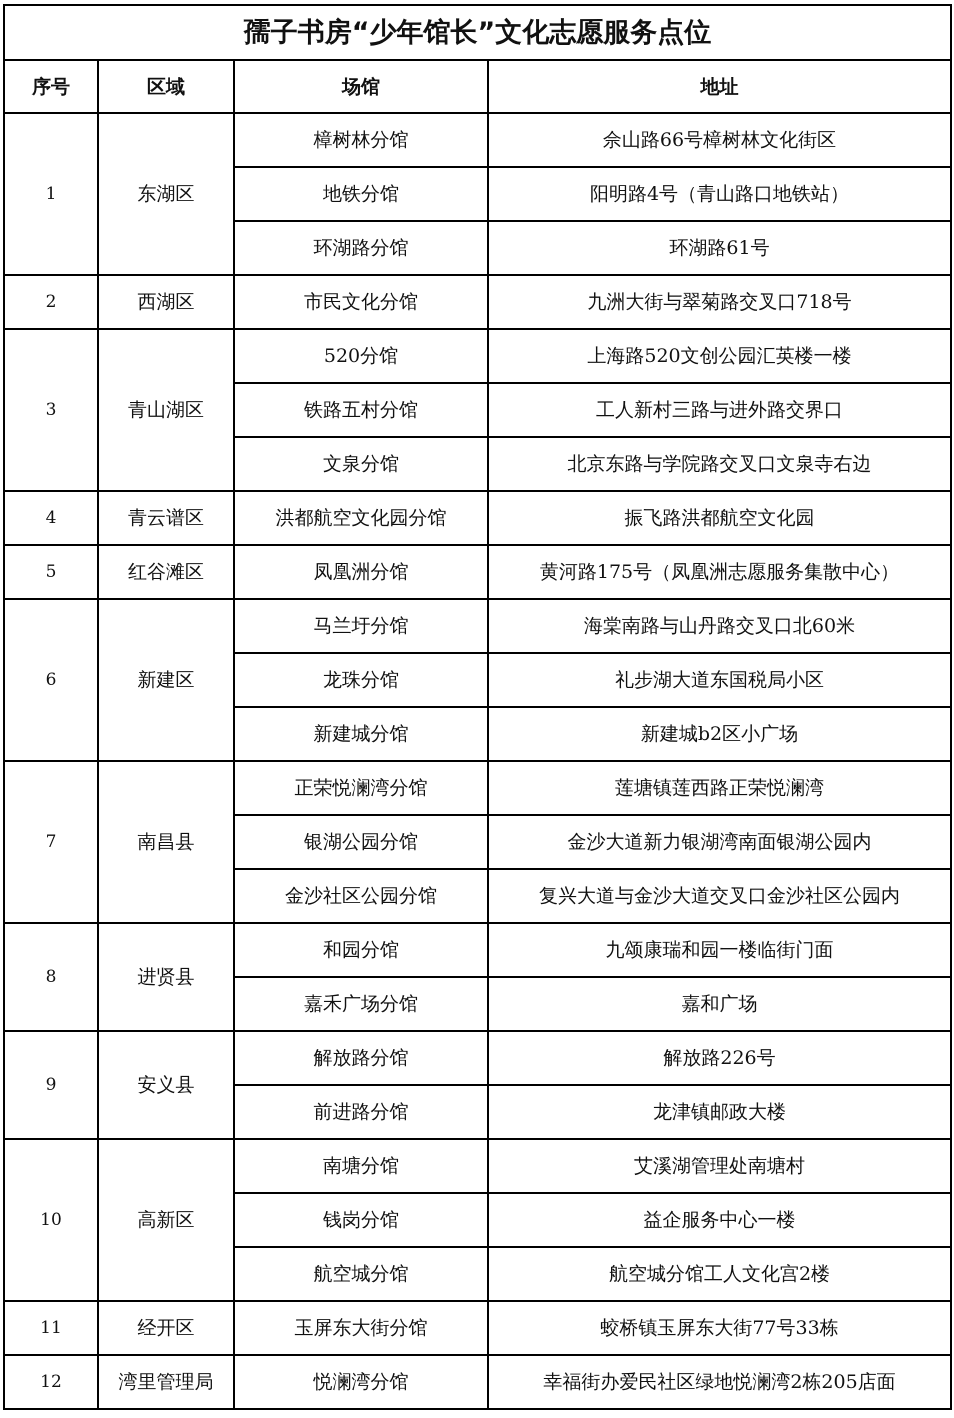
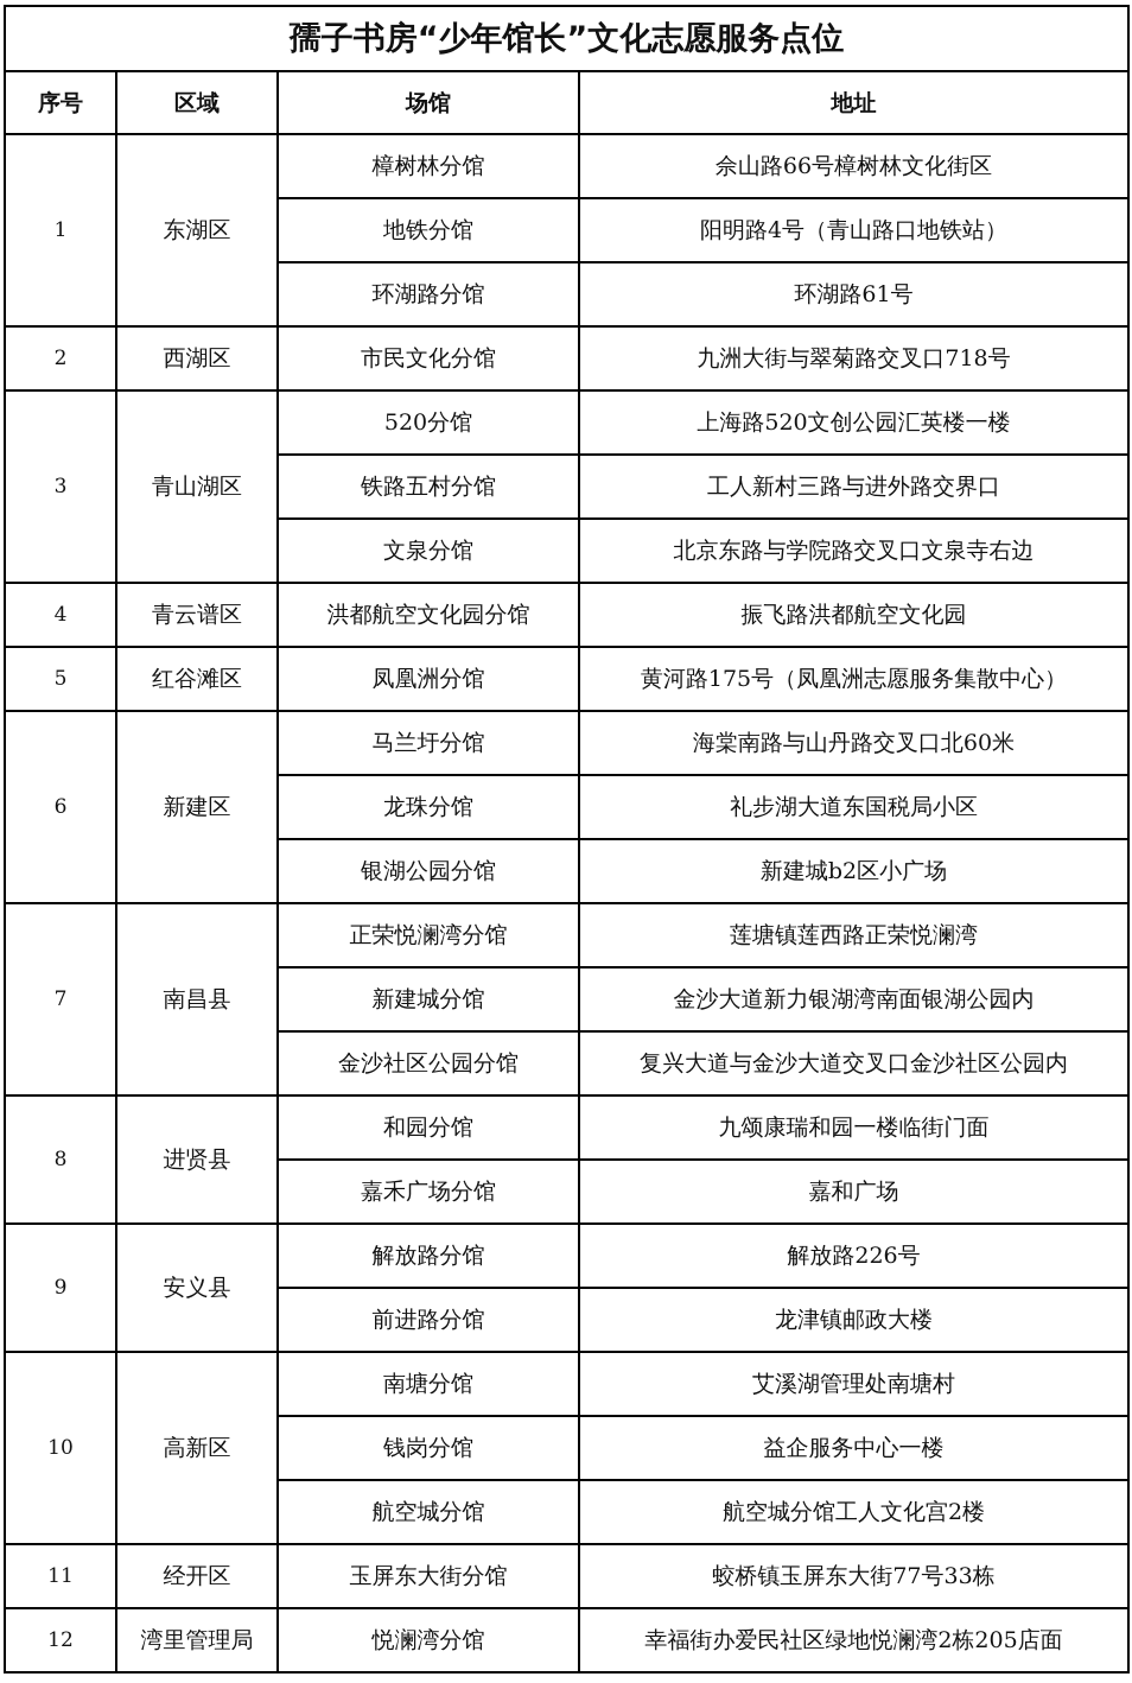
  孺子书房“少年馆长”文化志愿服务点位
  序号	区域	场馆	地址
  1	东湖区	樟树林分馆	佘山路66号樟树林文化街区
  地铁分馆	阳明路4号（青山路口地铁站）
  环湖路分馆	环湖路61号
  2	西湖区	市民文化分馆	九洲大街与翠菊路交叉口718号
  3	青山湖区	520分馆	上海路520文创公园汇英楼一楼
  铁路五村分馆	工人新村三路与进外路交界口
  文泉分馆	北京东路与学院路交叉口文泉寺右边
  4	青云谱区	洪都航空文化园分馆	振飞路洪都航空文化园
  5	红谷滩区	凤凰洲分馆	黄河路175号（凤凰洲志愿服务集散中心）
  6	新建区	马兰圩分馆	海棠南路与山丹路交叉口北60米
  龙珠分馆	礼步湖大道东国税局小区
- 新建城分馆	新建城b2区小广场
+ 银湖公园分馆	新建城b2区小广场
  7	南昌县	正荣悦澜湾分馆	莲塘镇莲西路正荣悦澜湾
- 银湖公园分馆	金沙大道新力银湖湾南面银湖公园内
+ 新建城分馆	金沙大道新力银湖湾南面银湖公园内
  金沙社区公园分馆	复兴大道与金沙大道交叉口金沙社区公园内
  8	进贤县	和园分馆	九颂康瑞和园一楼临街门面
  嘉禾广场分馆	嘉和广场
  9	安义县	解放路分馆	解放路226号
  前进路分馆	龙津镇邮政大楼
  10	高新区	南塘分馆	艾溪湖管理处南塘村
  钱岗分馆	益企服务中心一楼
  航空城分馆	航空城分馆工人文化宫2楼
  11	经开区	玉屏东大街分馆	蛟桥镇玉屏东大街77号33栋
  12	湾里管理局	悦澜湾分馆	幸福街办爱民社区绿地悦澜湾2栋205店面
